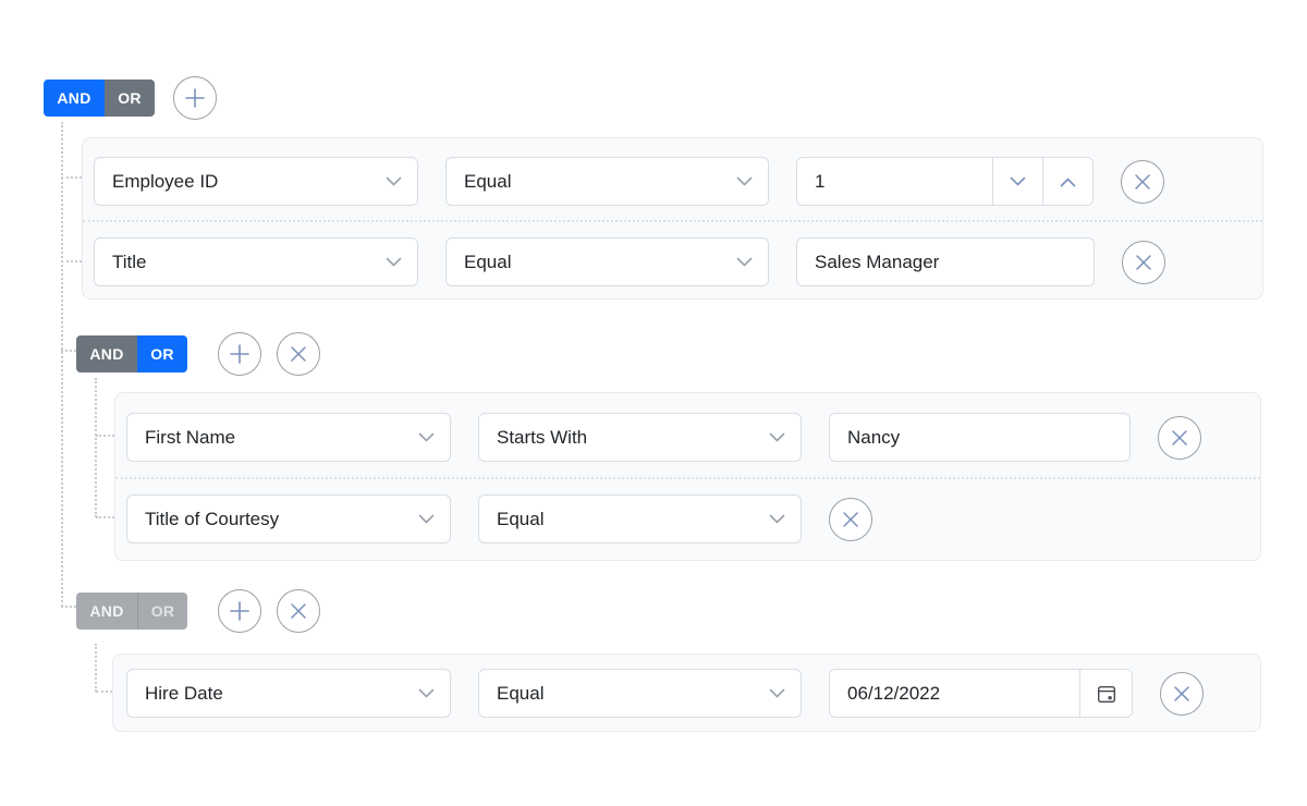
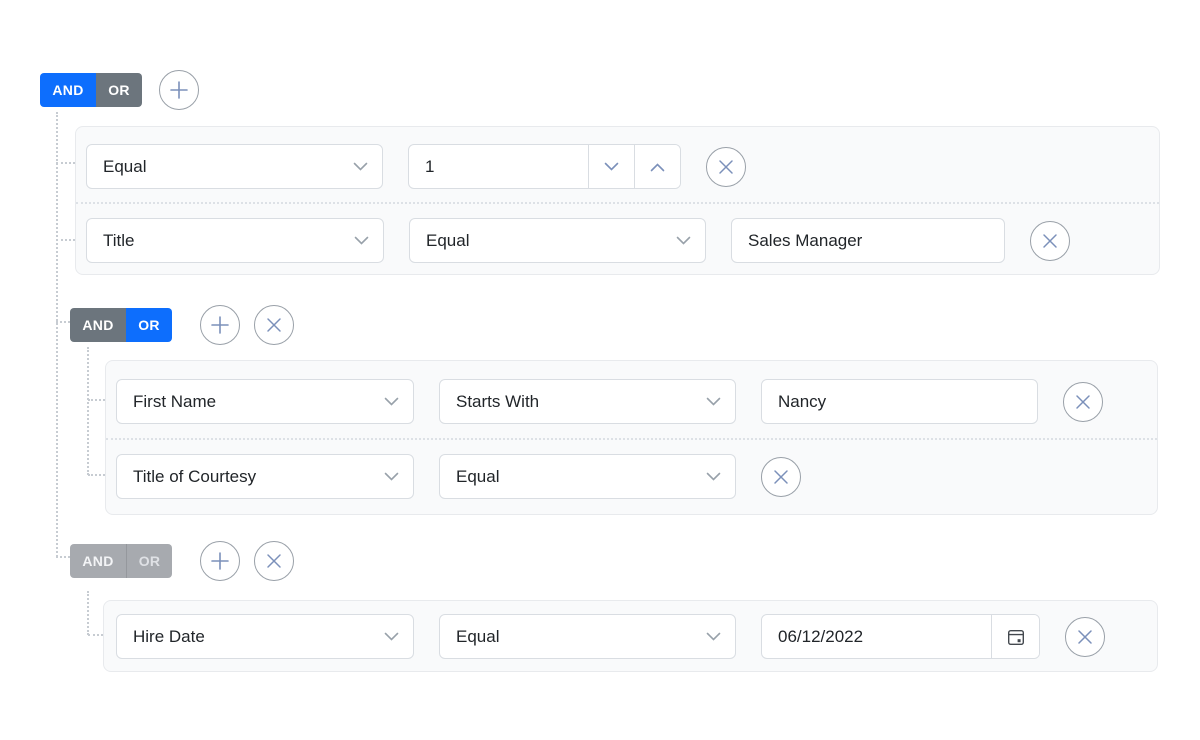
  AND
  OR
- Employee ID
  Equal
  1
  Title
  Equal
  Sales Manager
  AND
  OR
  First Name
  Starts With
  Nancy
  Title of Courtesy
  Equal
  AND
  OR
  Hire Date
  Equal
  06/12/2022
